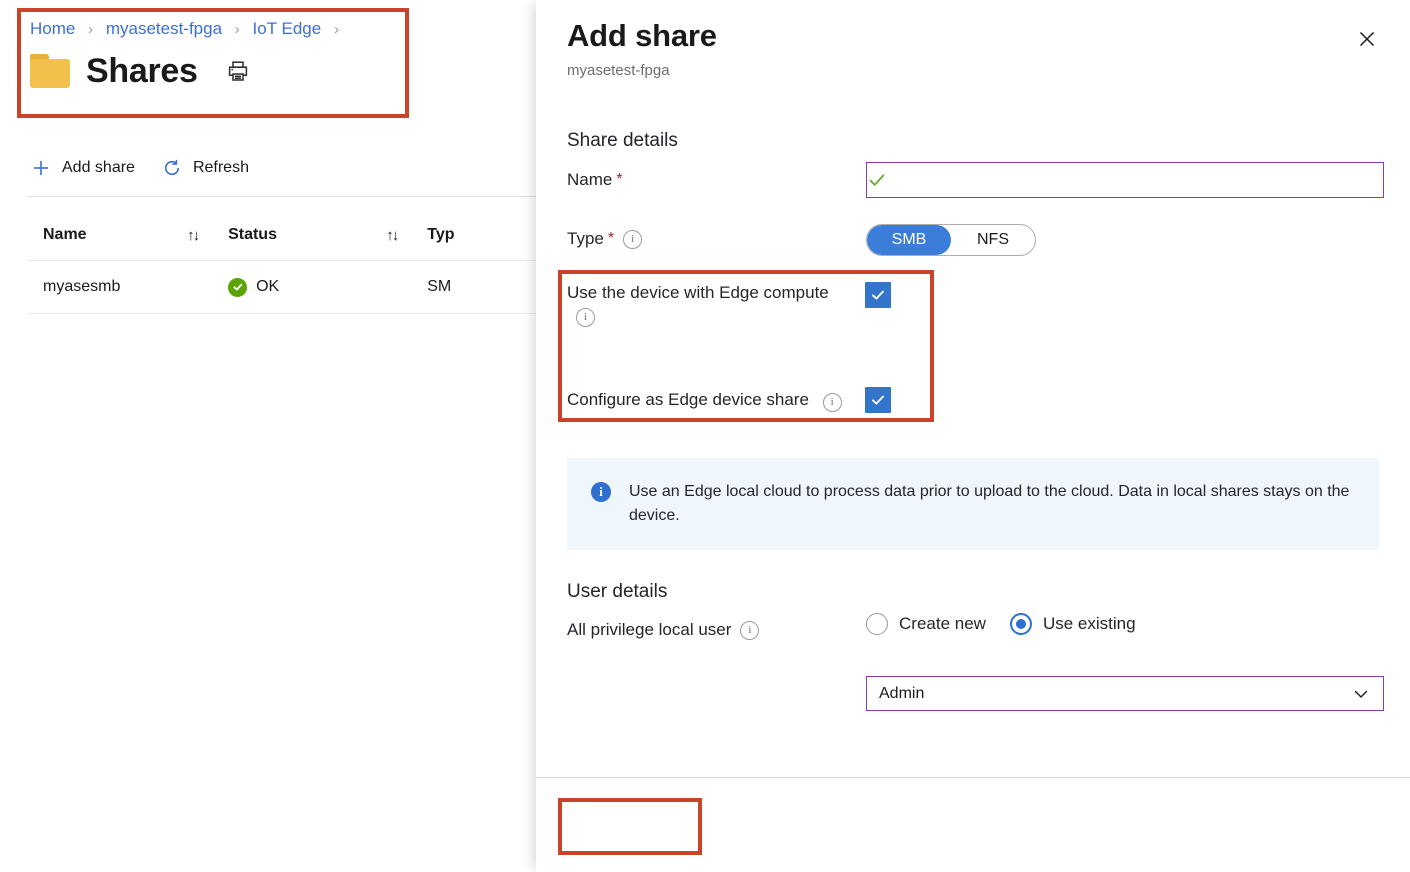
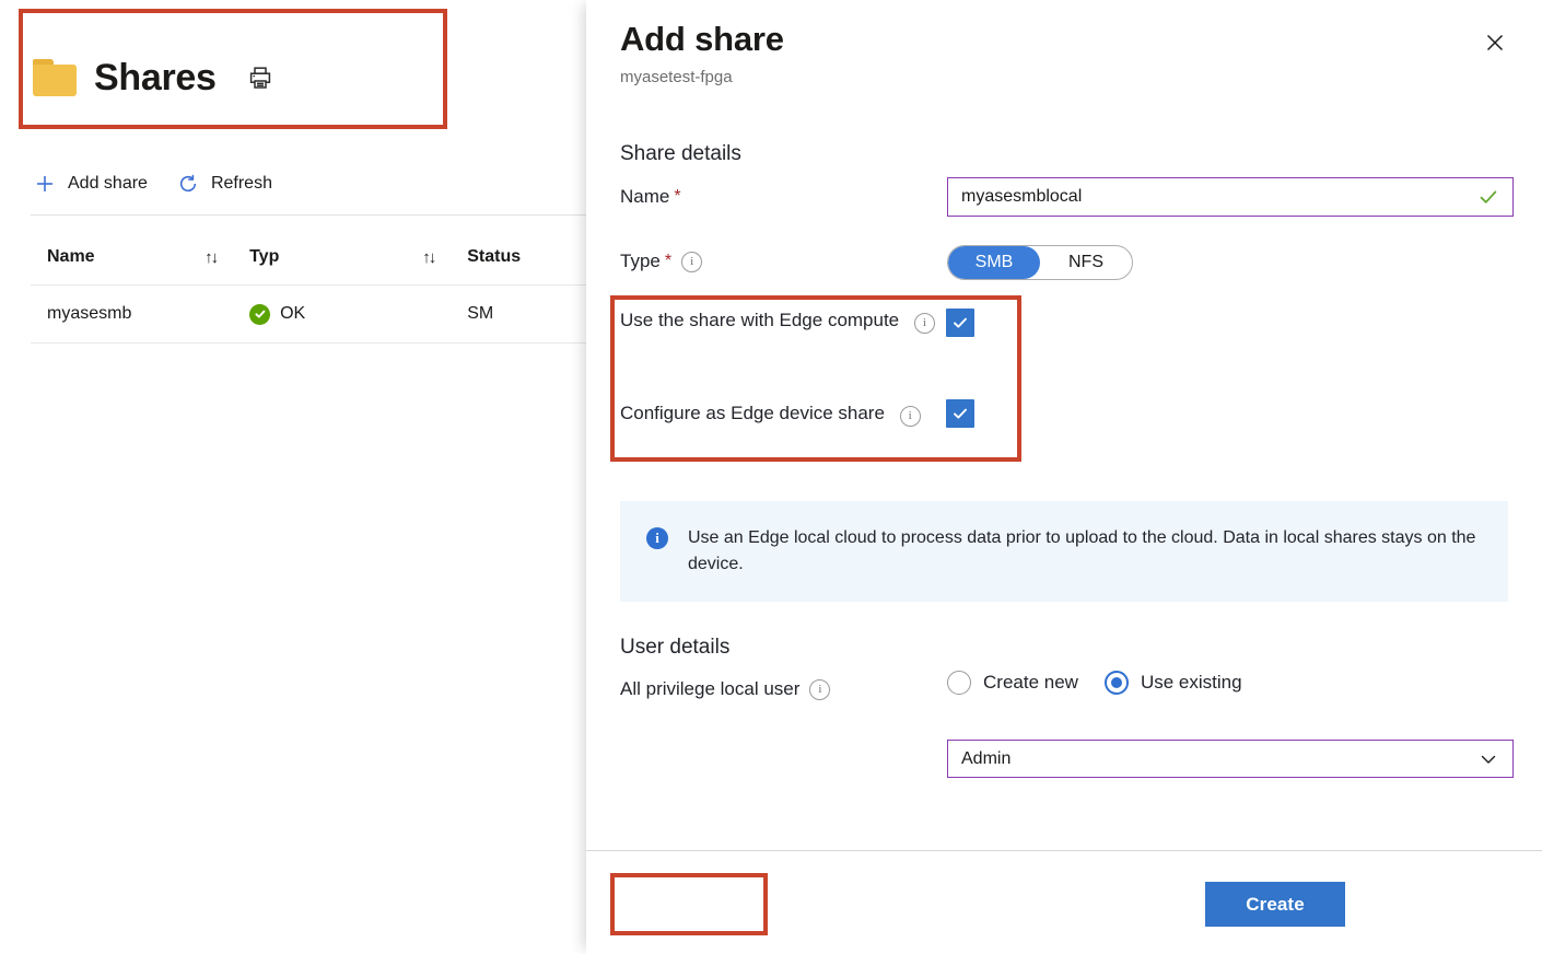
- Home › myasetest-fpga › IoT Edge ›
  Shares
  Add share
  Refresh
  Name
  ↑↓
- Status
+ Typ
  ↑↓
- Typ
+ Status
  myasesmb
  OK
  SM
  Add share
  myasetest-fpga
  Share details
  Name
  *
+ myasesmblocal
  Type
  *
  i
  SMB
  NFS
- Use the device with Edge compute i
+ Use the share with Edge compute i
  Configure as Edge device share i
  i
  Use an Edge local cloud to process data prior to upload to the cloud. Data in local shares stays on the device.
  User details
  All privilege local user
  i
  Create new
  Use existing
  Admin
+ Create
